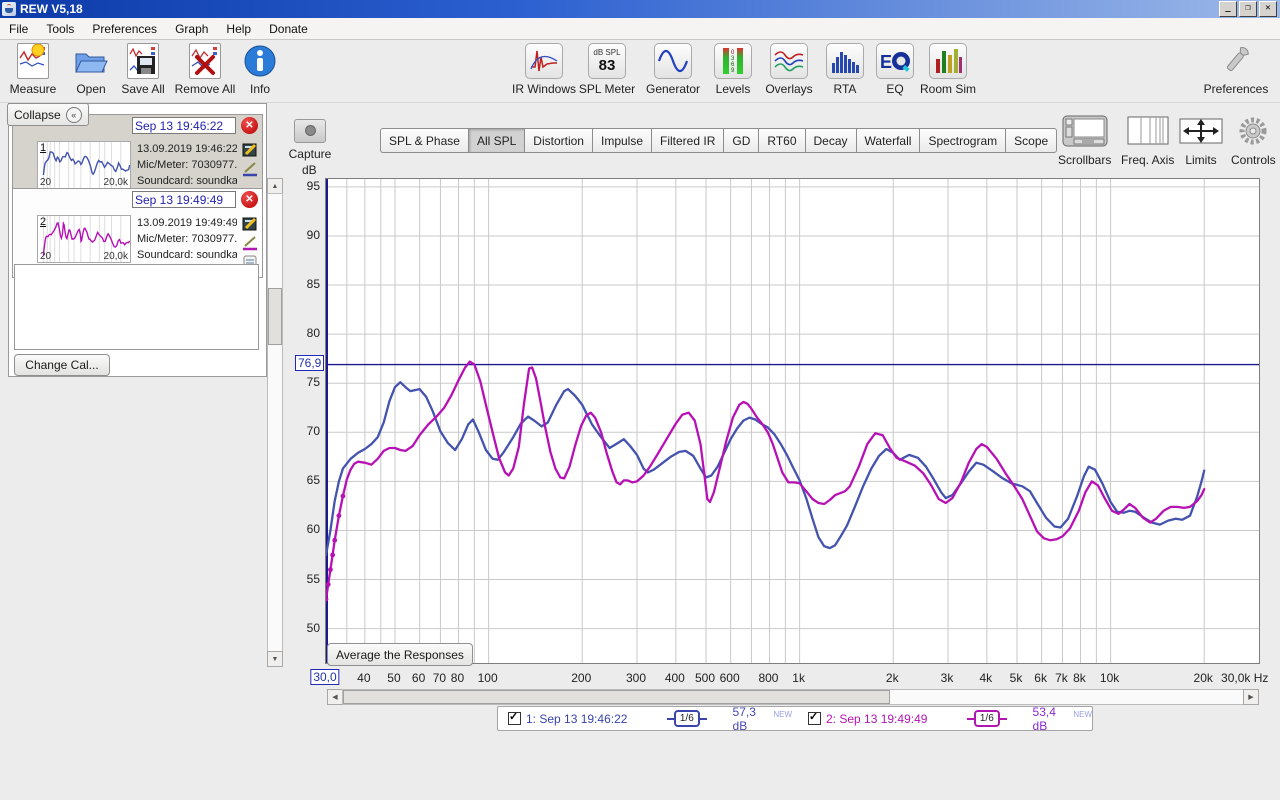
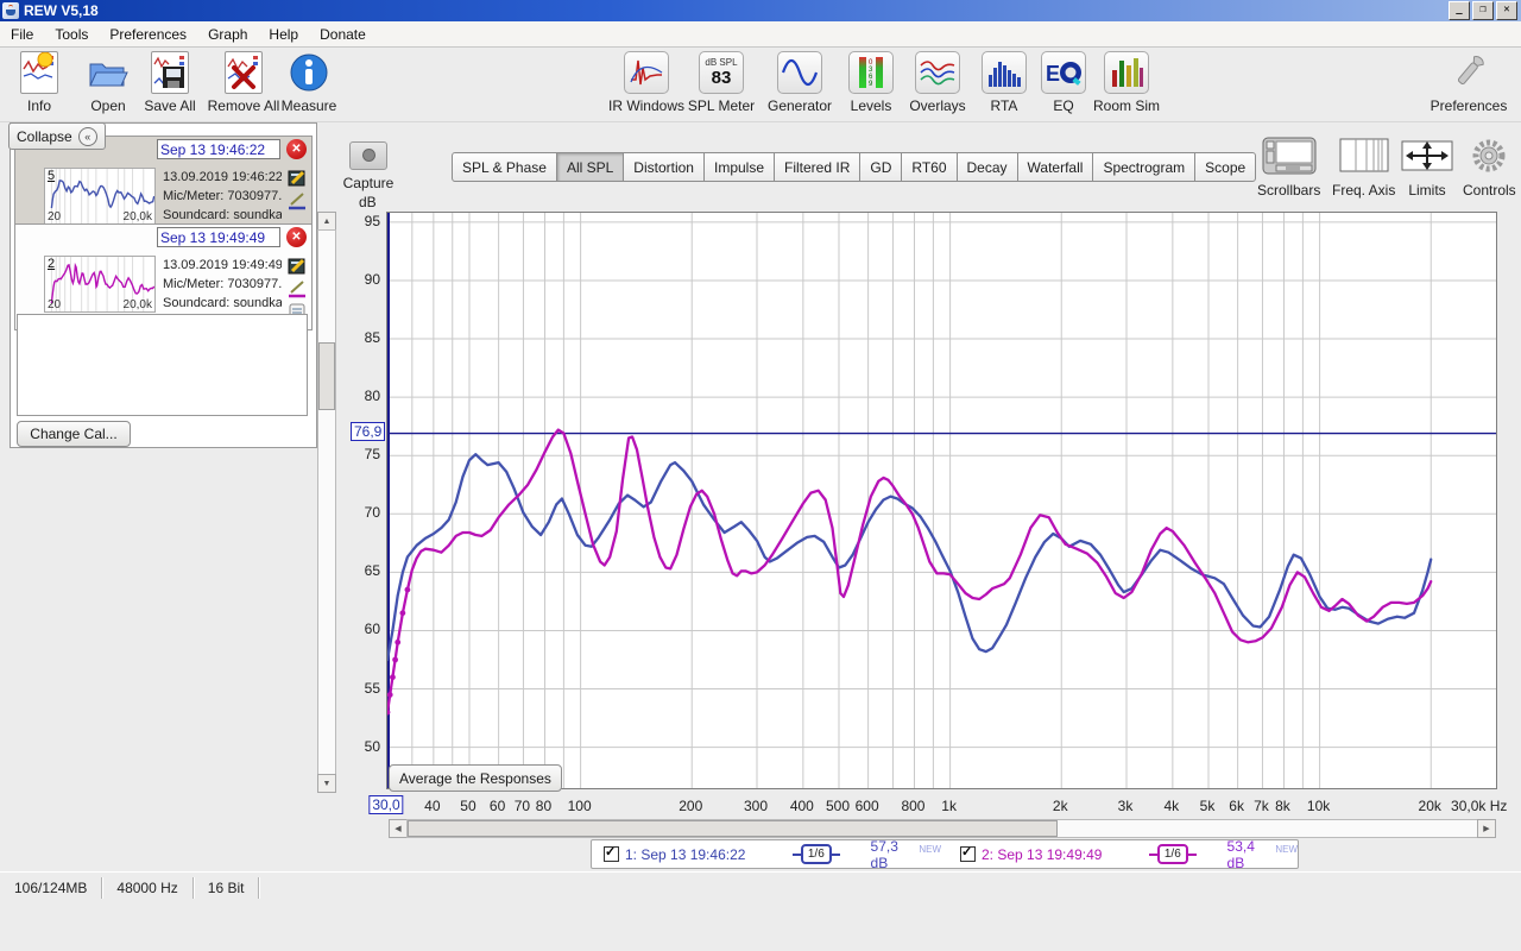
  REW V5,18
  _
  ❐
  ✕
  File
  Tools
  Preferences
  Graph
  Help
  Donate
- Measure
+ Info
  Open
  Save All
  Remove All
- Info
+ Measure
  IR Windows
  dB SPL
  83
  SPL Meter
  Generator
  Levels
  Overlays
  RTA
  E
  EQ
  Room Sim
  Preferences
  Collapse
  «
  Sep 13 19:46:22
  ✕
- 1
+ 5
  20
  20,0k
  13.09.2019 19:46:22
  Mic/Meter: 7030977.
  Soundcard: soundka
  Sep 13 19:49:49
  ✕
  2
  20
  20,0k
  13.09.2019 19:49:49
  Mic/Meter: 7030977.
  Soundcard: soundka
  Change Cal...
  Capture
  SPL & Phase
  All SPL
  Distortion
  Impulse
  Filtered IR
  GD
  RT60
  Decay
  Waterfall
  Spectrogram
  Scope
  Scrollbars
  Freq. Axis
  Limits
  Controls
  dB
  95
  90
  85
  80
  75
  70
  65
  60
  55
  50
  76,9
  Average the Responses
  30,0
  40
  50
  60
  70
  80
  100
  200
  300
  400
  500
  600
  800
  1k
  2k
  3k
  4k
  5k
  6k
  7k
  8k
  10k
  20k
  30,0k Hz
  1: Sep 13 19:46:22
  1/6
  57,3 dB
  NEW
  2: Sep 13 19:49:49
  1/6
  53,4 dB
  NEW
+ 106/124MB
+ 48000 Hz
+ 16 Bit
